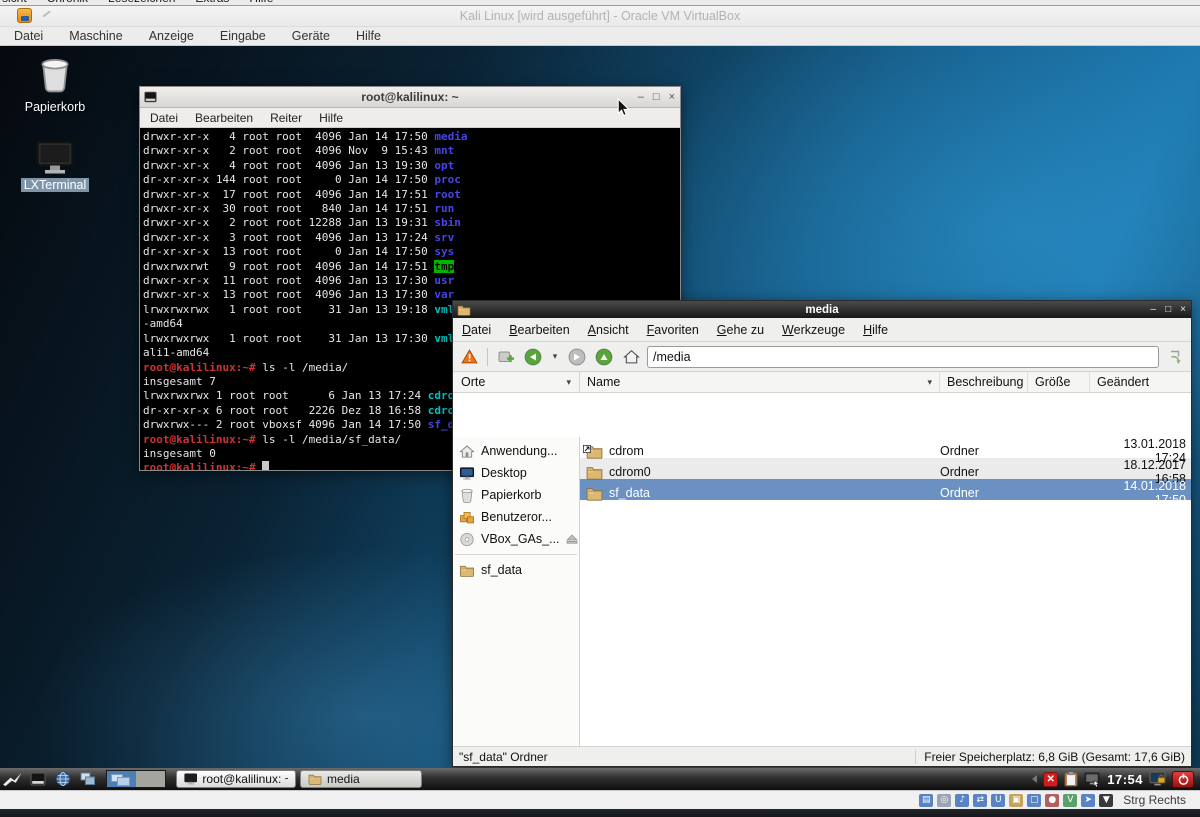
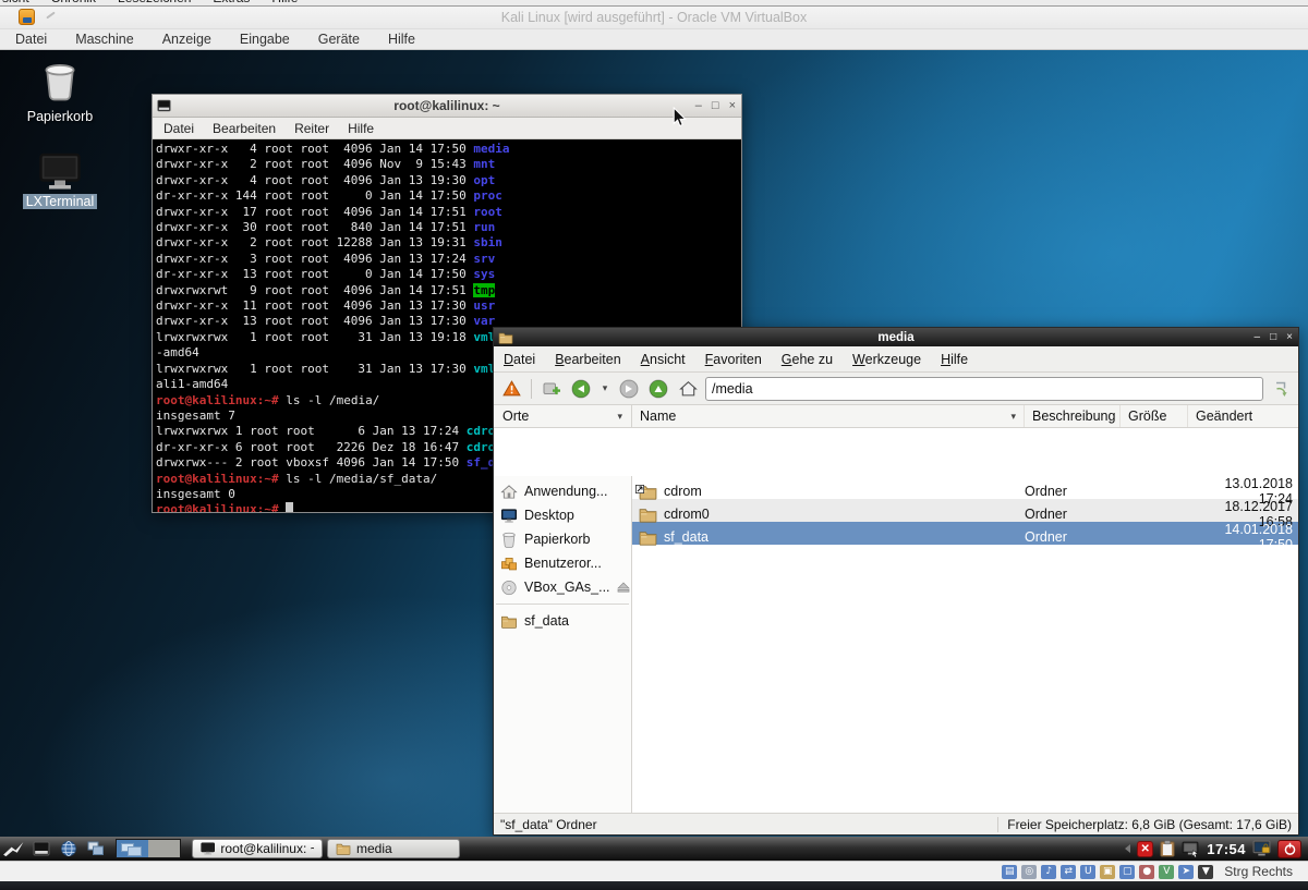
  Kali Linux [wird ausgeführt] - Oracle VM VirtualBox
  Datei
  Maschine
  Anzeige
  Eingabe
  Geräte
  Hilfe
  Papierkorb
  LXTerminal
  root@kalilinux: ~
  –
  □
  ×
  Datei
  Bearbeiten
  Reiter
  Hilfe
  drwxr-xr-x 4 root root 4096 Jan 14 17:50 media
  drwxr-xr-x 2 root root 4096 Nov 9 15:43 mnt
  drwxr-xr-x 4 root root 4096 Jan 13 19:30 opt
  dr-xr-xr-x 144 root root 0 Jan 14 17:50 proc
  drwxr-xr-x 17 root root 4096 Jan 14 17:51 root
  drwxr-xr-x 30 root root 840 Jan 14 17:51 run
  drwxr-xr-x 2 root root 12288 Jan 13 19:31 sbin
  drwxr-xr-x 3 root root 4096 Jan 13 17:24 srv
  dr-xr-xr-x 13 root root 0 Jan 14 17:50 sys
  drwxrwxrwt 9 root root 4096 Jan 14 17:51 tmp
  drwxr-xr-x 11 root root 4096 Jan 13 17:30 usr
  drwxr-xr-x 13 root root 4096 Jan 13 17:30 var
  -amd64
  ali1-amd64
  root@kalilinux:~# ls -l /media/
  insgesamt 7
  lrwxrwxrwx 1 root root 6 Jan 13 17:24 cdro
- dr-xr-xr-x 6 root root 2226 Dez 18 16:58 cdro
+ dr-xr-xr-x 6 root root 2226 Dez 18 16:47 cdro
  drwxrwx--- 2 root vboxsf 4096 Jan 14 17:50 sf_d
  root@kalilinux:~# ls -l /media/sf_data/
  insgesamt 0
  root@kalilinux:~#
  media
  –
  □
  ×
  Datei
  Bearbeiten
  Ansicht
  Favoriten
  Gehe zu
  Werkzeuge
  Hilfe
  ▾
  /media
  Orte
  ▾
  Name
  ▾
  Beschreibung
  Größe
  Geändert
  Anwendung...
  Desktop
  Papierkorb
  Benutzeror...
  VBox_GAs_...
  sf_data
  cdrom
  Ordner
  13.01.2018 17:24
  cdrom0
  Ordner
  18.12.2017 16:58
  sf_data
  Ordner
  14.01.2018 17:50
  "sf_data" Ordner
  Freier Speicherplatz: 6,8 GiB (Gesamt: 17,6 GiB)
  root@kalilinux:
  media
  ✕
  17:54
  ▤
  ◎
  ♪
  ⇄
  U
  ▣
  ▢
  ●
  V
  ➤
  ▼
  Strg Rechts
